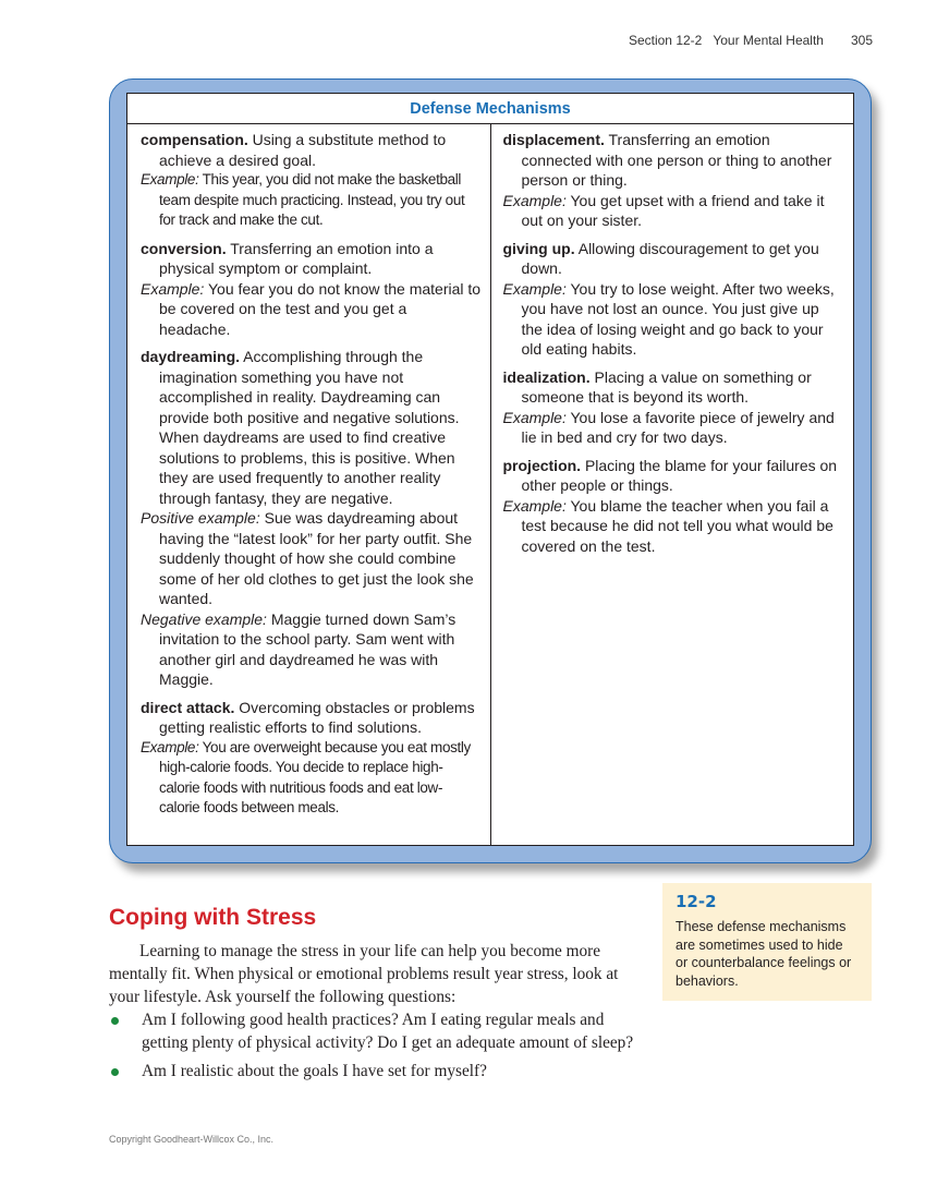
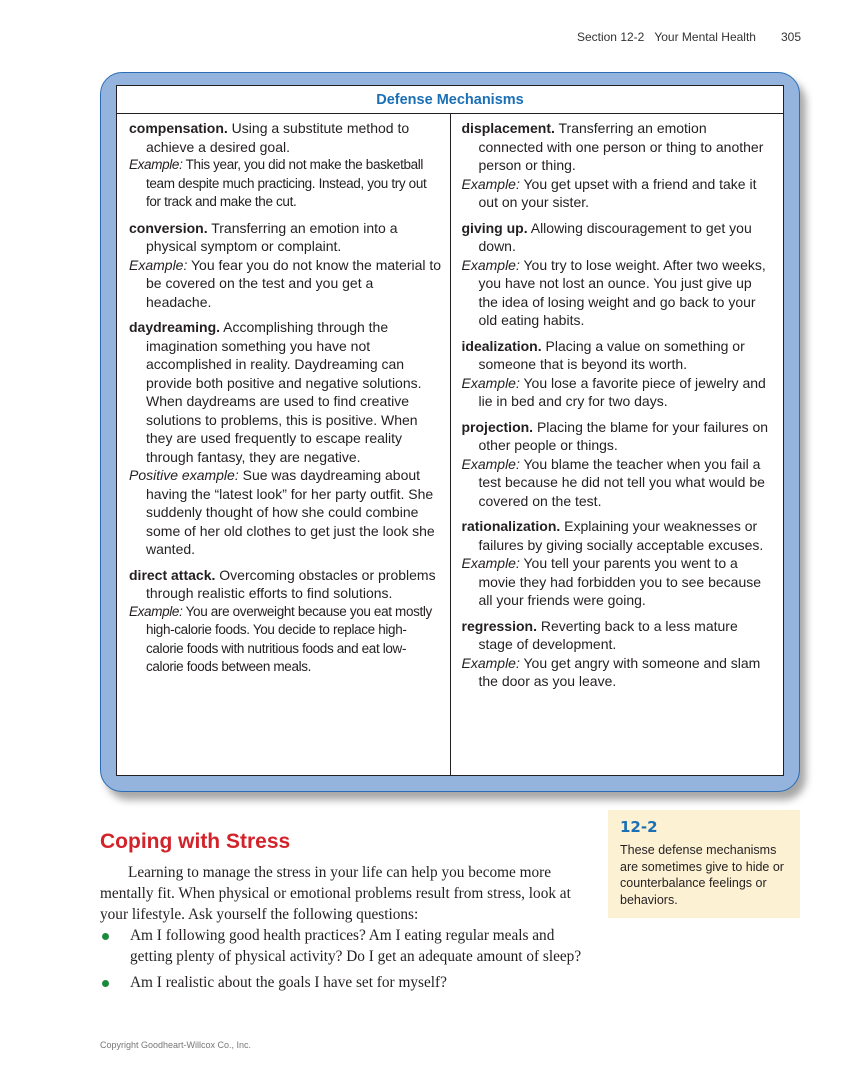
  Section 12-2
  Your Mental Health
  305
  Defense Mechanisms
  compensation. Using a substitute method to achieve a desired goal.
  Example: This year, you did not make the basketball team despite much practicing. Instead, you try out for track and make the cut.
  conversion. Transferring an emotion into a physical symptom or complaint.
  Example: You fear you do not know the material to be covered on the test and you get a headache.
- daydreaming. Accomplishing through the imagination something you have not accomplished in reality. Daydreaming can provide both positive and negative solutions. When daydreams are used to find creative solutions to problems, this is positive. When they are used frequently to another reality through fantasy, they are negative.
+ daydreaming. Accomplishing through the imagination something you have not accomplished in reality. Daydreaming can provide both positive and negative solutions. When daydreams are used to find creative solutions to problems, this is positive. When they are used frequently to escape reality through fantasy, they are negative.
  Positive example: Sue was daydreaming about having the “latest look” for her party outfit. She suddenly thought of how she could combine some of her old clothes to get just the look she wanted.
- Negative example: Maggie turned down Sam’s invitation to the school party. Sam went with another girl and daydreamed he was with Maggie.
- direct attack. Overcoming obstacles or problems getting realistic efforts to find solutions.
+ direct attack. Overcoming obstacles or problems through realistic efforts to find solutions.
  Example: You are overweight because you eat mostly high-calorie foods. You decide to replace high-calorie foods with nutritious foods and eat low-calorie foods between meals.
  displacement. Transferring an emotion connected with one person or thing to another person or thing.
  Example: You get upset with a friend and take it out on your sister.
  giving up. Allowing discouragement to get you down.
  Example: You try to lose weight. After two weeks, you have not lost an ounce. You just give up the idea of losing weight and go back to your old eating habits.
  idealization. Placing a value on something or someone that is beyond its worth.
  Example: You lose a favorite piece of jewelry and lie in bed and cry for two days.
  projection. Placing the blame for your failures on other people or things.
  Example: You blame the teacher when you fail a test because he did not tell you what would be covered on the test.
+ rationalization. Explaining your weaknesses or failures by giving socially acceptable excuses.
+ Example: You tell your parents you went to a movie they had forbidden you to see because all your friends were going.
+ regression. Reverting back to a less mature stage of development.
+ Example: You get angry with someone and slam the door as you leave.
  Coping with Stress
- Learning to manage the stress in your life can help you become more mentally fit. When physical or emotional problems result year stress, look at your lifestyle. Ask yourself the following questions:
+ Learning to manage the stress in your life can help you become more mentally fit. When physical or emotional problems result from stress, look at your lifestyle. Ask yourself the following questions:
  Am I following good health practices? Am I eating regular meals and getting plenty of physical activity? Do I get an adequate amount of sleep?
  Am I realistic about the goals I have set for myself?
  12-2
- These defense mechanisms are sometimes used to hide or counterbalance feelings or behaviors.
+ These defense mechanisms are sometimes give to hide or counterbalance feelings or behaviors.
  Copyright Goodheart-Willcox Co., Inc.
